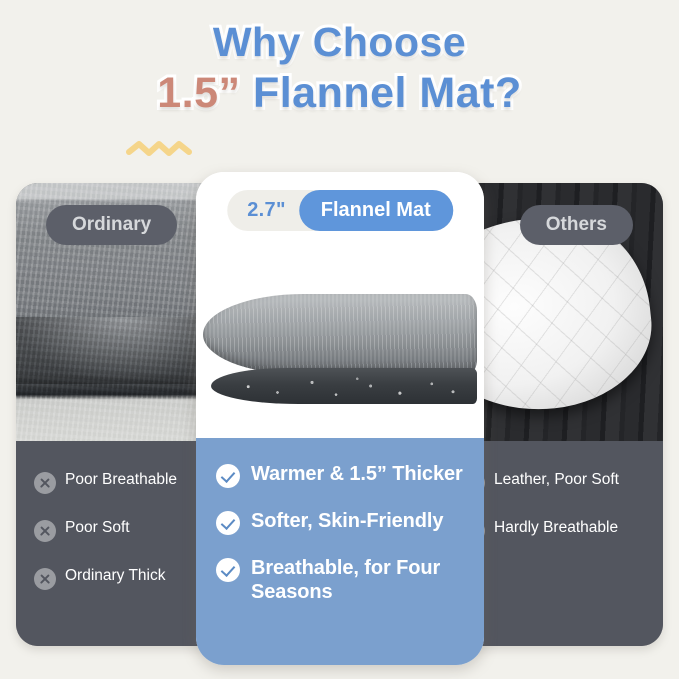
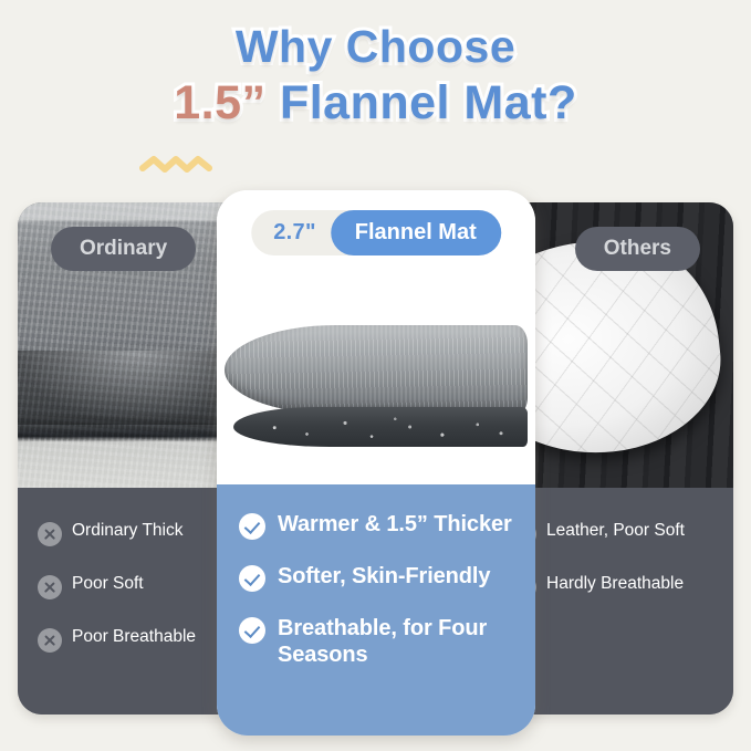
  Why Choose
  1.5” Flannel Mat?
  Ordinary
- Poor Breathable
+ Ordinary Thick
  Poor Soft
- Ordinary Thick
+ Poor Breathable
  Others
  Leather, Poor Soft
  Hardly Breathable
  2.7"
  Flannel Mat
  Warmer & 1.5” Thicker
  Softer, Skin-Friendly
  Breathable, for Four Seasons
